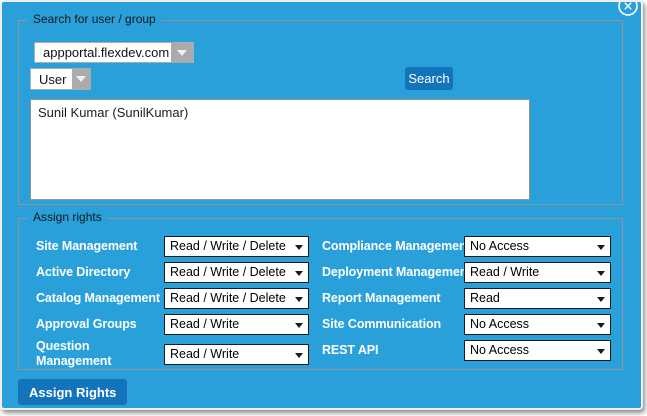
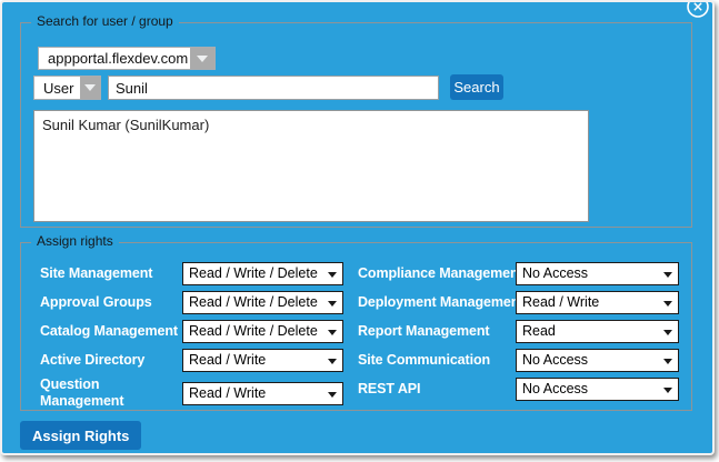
  Search for user / group
  appportal.flexdev.com
  User
+ Sunil
  Search
  Sunil Kumar (SunilKumar)
  Assign rights
  Site Management
  Read / Write / Delete
- Active Directory
+ Approval Groups
  Read / Write / Delete
  Catalog Management
  Read / Write / Delete
- Approval Groups
+ Active Directory
  Read / Write
  Question Management
  Read / Write
  Compliance Managemen
  No Access
  Deployment Manageme
  Read / Write
  Report Management
  Read
  Site Communication
  No Access
  REST API
  No Access
  Assign Rights
